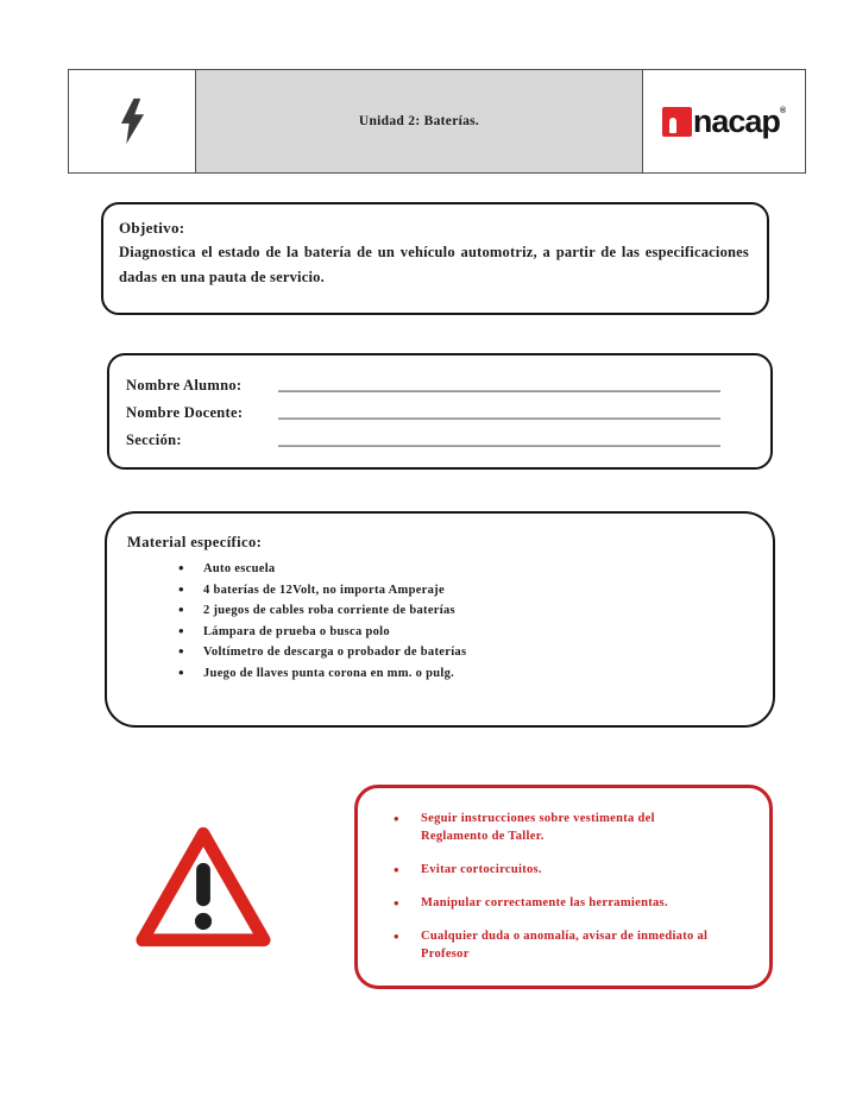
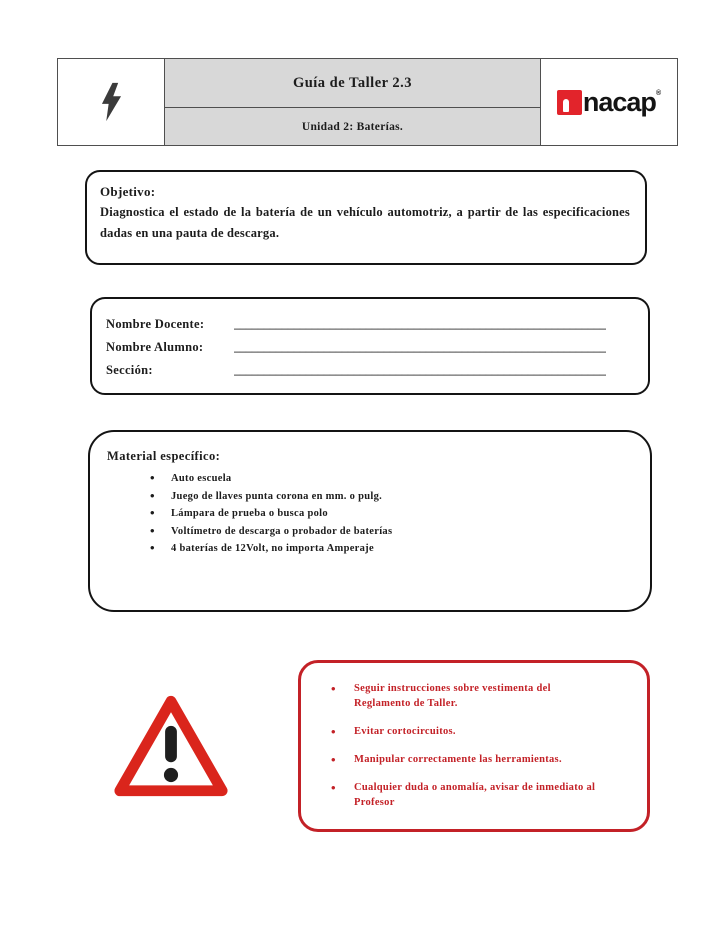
+ Guía de Taller 2.3
  Unidad 2: Baterías.
  nacap
  Objetivo:
- Diagnostica el estado de la batería de un vehículo automotriz, a partir de las especificaciones dadas en una pauta de servicio.
+ Diagnostica el estado de la batería de un vehículo automotriz, a partir de las especificaciones dadas en una pauta de descarga.
- Nombre Alumno:
+ Nombre Docente:
  ______________________________________________________________
- Nombre Docente:
+ Nombre Alumno:
  ______________________________________________________________
  Sección:
  ______________________________________________________________
  Material específico:
  Auto escuela
- 4 baterías de 12Volt, no importa Amperaje
+ Juego de llaves punta corona en mm. o pulg.
- 2 juegos de cables roba corriente de baterías
  Lámpara de prueba o busca polo
  Voltímetro de descarga o probador de baterías
- Juego de llaves punta corona en mm. o pulg.
+ 4 baterías de 12Volt, no importa Amperaje
  Seguir instrucciones sobre vestimenta del
  Reglamento de Taller.
  Evitar cortocircuitos.
  Manipular correctamente las herramientas.
  Cualquier duda o anomalía, avisar de inmediato al
  Profesor
